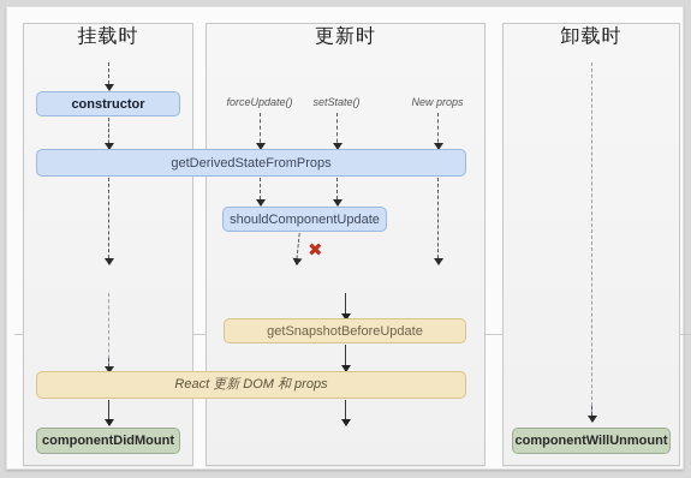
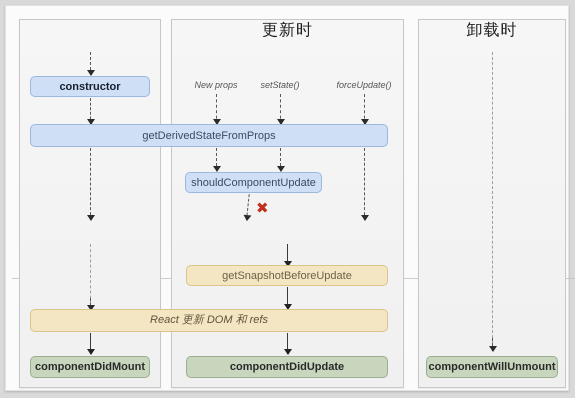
- 挂载时
  更新时
  卸载时
  constructor
- forceUpdate()
+ New props
  setState()
- New props
+ forceUpdate()
  getDerivedStateFromProps
  shouldComponentUpdate
  ✖
  getSnapshotBeforeUpdate
- React 更新 DOM 和 props
+ React 更新 DOM 和 refs
  componentDidMount
+ componentDidUpdate
  componentWillUnmount
